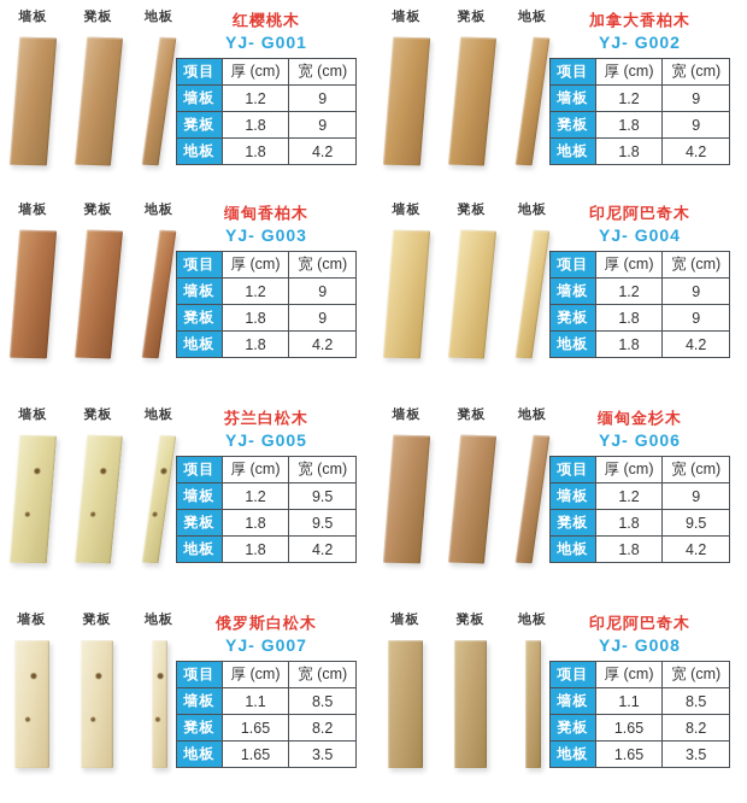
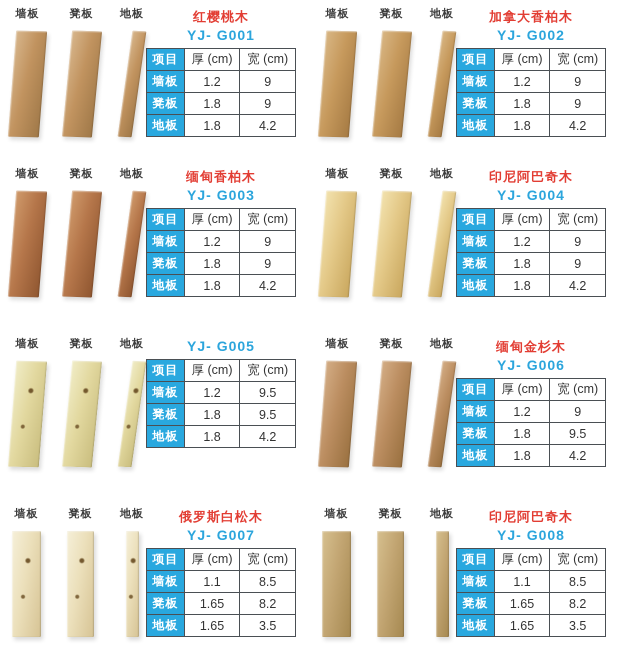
  墙板
  凳板
  地板
  红樱桃木
  YJ- G001
  项目	厚 (cm)	宽 (cm)
  墙板	1.2	9
  凳板	1.8	9
  地板	1.8	4.2
  墙板
  凳板
  地板
  加拿大香柏木
  YJ- G002
  项目	厚 (cm)	宽 (cm)
  墙板	1.2	9
  凳板	1.8	9
  地板	1.8	4.2
  墙板
  凳板
  地板
  缅甸香柏木
  YJ- G003
  项目	厚 (cm)	宽 (cm)
  墙板	1.2	9
  凳板	1.8	9
  地板	1.8	4.2
  墙板
  凳板
  地板
  印尼阿巴奇木
  YJ- G004
  项目	厚 (cm)	宽 (cm)
  墙板	1.2	9
  凳板	1.8	9
  地板	1.8	4.2
  墙板
  凳板
  地板
- 芬兰白松木
  YJ- G005
  项目	厚 (cm)	宽 (cm)
  墙板	1.2	9.5
  凳板	1.8	9.5
  地板	1.8	4.2
  墙板
  凳板
  地板
  缅甸金杉木
  YJ- G006
  项目	厚 (cm)	宽 (cm)
  墙板	1.2	9
  凳板	1.8	9.5
  地板	1.8	4.2
  墙板
  凳板
  地板
  俄罗斯白松木
  YJ- G007
  项目	厚 (cm)	宽 (cm)
  墙板	1.1	8.5
  凳板	1.65	8.2
  地板	1.65	3.5
  墙板
  凳板
  地板
  印尼阿巴奇木
  YJ- G008
  项目	厚 (cm)	宽 (cm)
  墙板	1.1	8.5
  凳板	1.65	8.2
  地板	1.65	3.5
